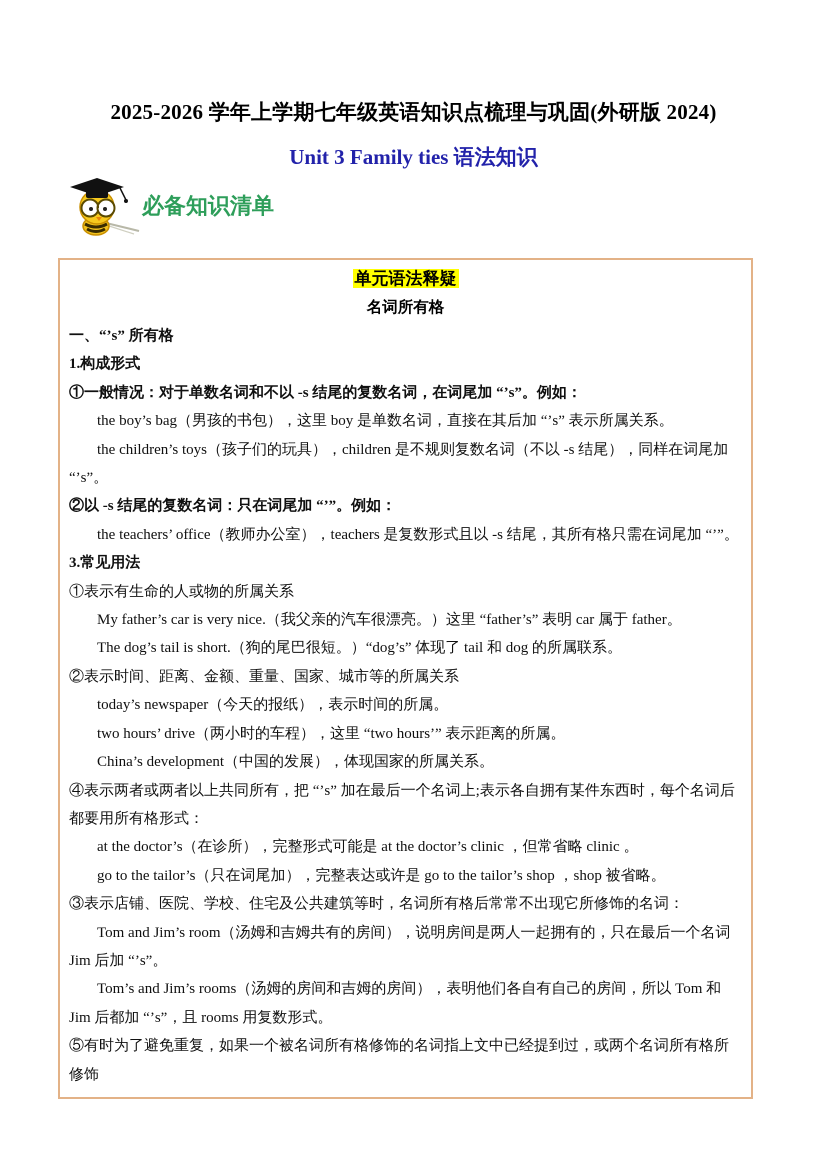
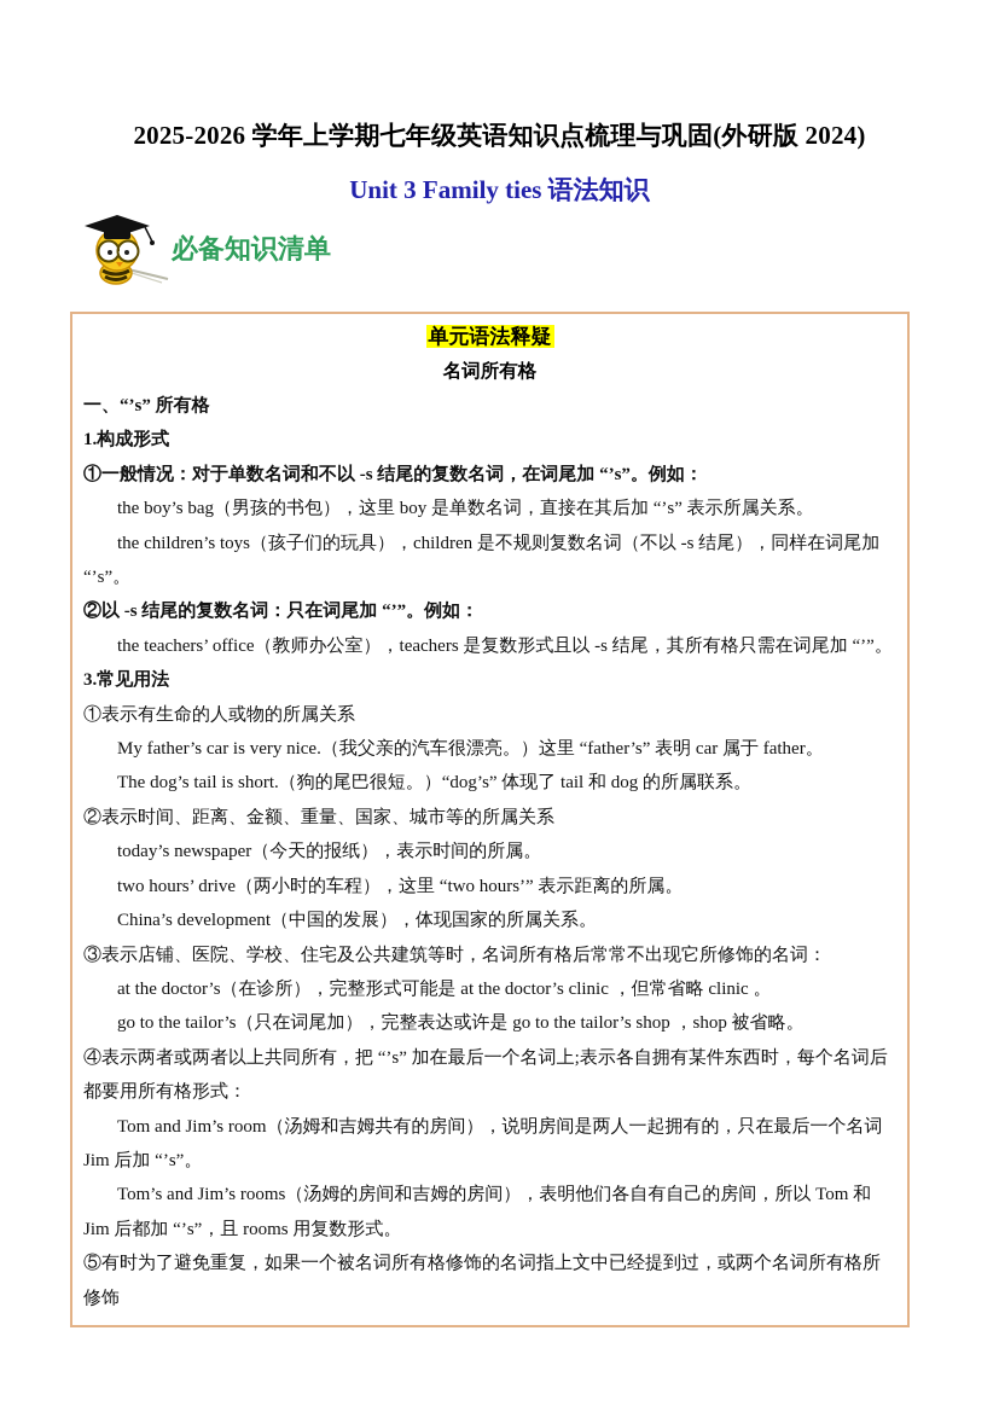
  2025-2026 学年上学期七年级英语知识点梳理与巩固(外研版 2024)
  Unit 3 Family ties 语法知识
  必备知识清单
  单元语法释疑
  名词所有格
  一、“’s” 所有格
  1.构成形式
  ①一般情况：对于单数名词和不以 -s 结尾的复数名词，在词尾加 “’s”。例如：
  the boy’s bag（男孩的书包），这里 boy 是单数名词，直接在其后加 “’s” 表示所属关系。
  the children’s toys（孩子们的玩具），children 是不规则复数名词（不以 -s 结尾），同样在词尾加 “’s”。
  ②以 -s 结尾的复数名词：只在词尾加 “’”。例如：
  the teachers’ office（教师办公室），teachers 是复数形式且以 -s 结尾，其所有格只需在词尾加 “’”。
  3.常见用法
  ①表示有生命的人或物的所属关系
  My father’s car is very nice.（我父亲的汽车很漂亮。）这里 “father’s” 表明 car 属于 father。
  The dog’s tail is short.（狗的尾巴很短。）“dog’s” 体现了 tail 和 dog 的所属联系。
  ②表示时间、距离、金额、重量、国家、城市等的所属关系
  today’s newspaper（今天的报纸），表示时间的所属。
  two hours’ drive（两小时的车程），这里 “two hours’” 表示距离的所属。
  China’s development（中国的发展），体现国家的所属关系。
- ④表示两者或两者以上共同所有，把 “’s” 加在最后一个名词上;表示各自拥有某件东西时，每个名词后都要用所有格形式：
+ ③表示店铺、医院、学校、住宅及公共建筑等时，名词所有格后常常不出现它所修饰的名词：
  at the doctor’s（在诊所），完整形式可能是 at the doctor’s clinic ，但常省略 clinic 。
  go to the tailor’s（只在词尾加），完整表达或许是 go to the tailor’s shop ，shop 被省略。
- ③表示店铺、医院、学校、住宅及公共建筑等时，名词所有格后常常不出现它所修饰的名词：
+ ④表示两者或两者以上共同所有，把 “’s” 加在最后一个名词上;表示各自拥有某件东西时，每个名词后都要用所有格形式：
  Tom and Jim’s room（汤姆和吉姆共有的房间），说明房间是两人一起拥有的，只在最后一个名词 Jim 后加 “’s”。
  Tom’s and Jim’s rooms（汤姆的房间和吉姆的房间），表明他们各自有自己的房间，所以 Tom 和 Jim 后都加 “’s”，且 rooms 用复数形式。
  ⑤有时为了避免重复，如果一个被名词所有格修饰的名词指上文中已经提到过，或两个名词所有格所修饰
